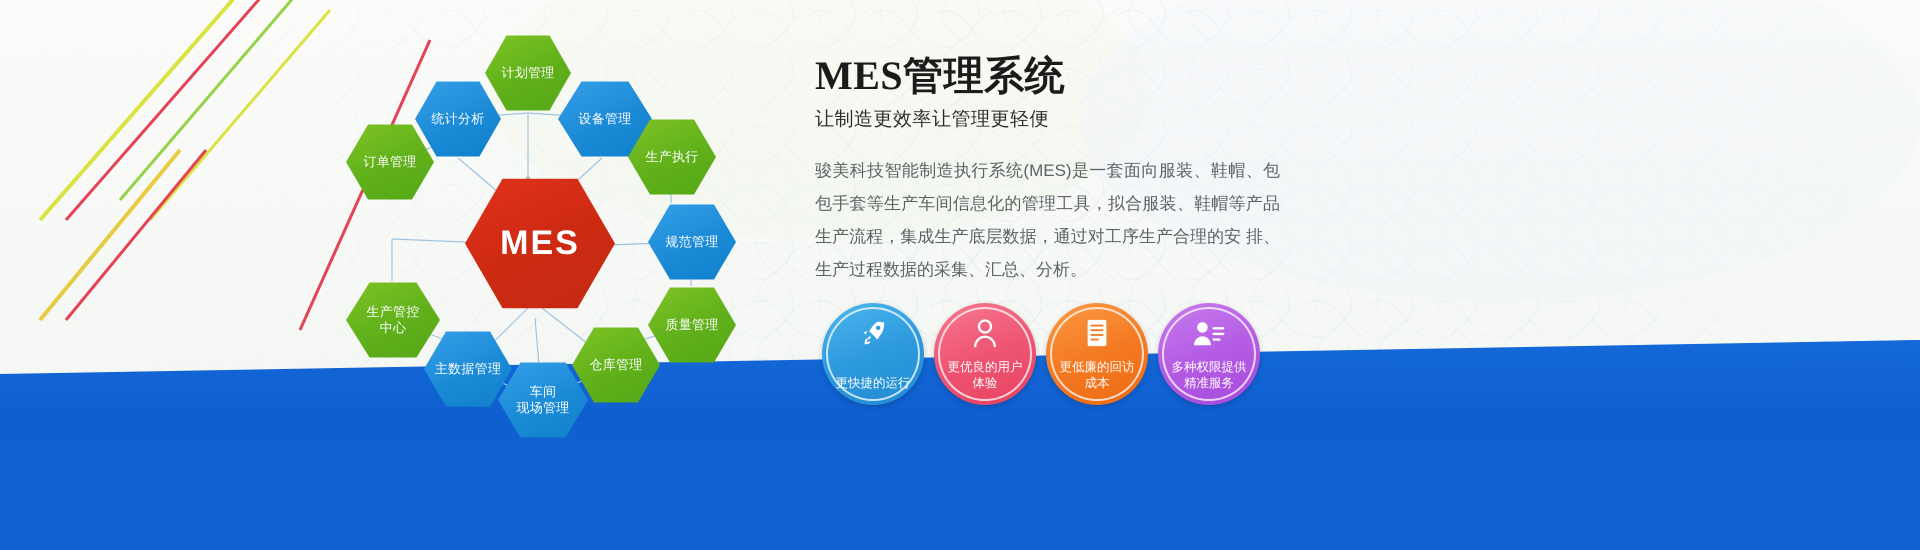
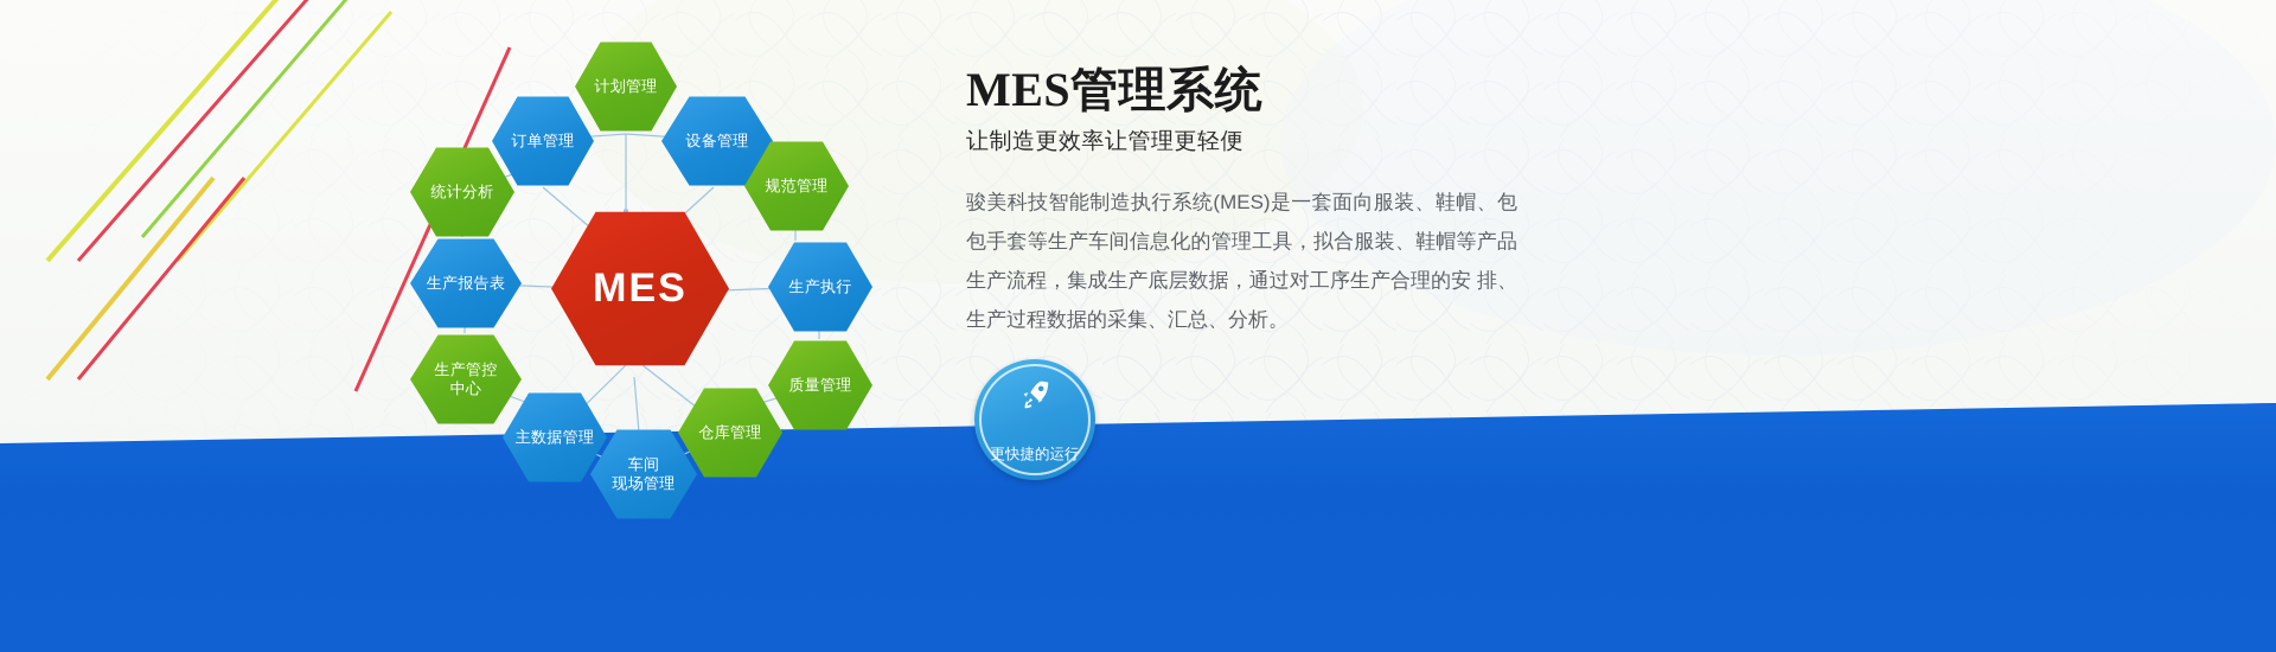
  计划管理
- 统计分析
+ 订单管理
  设备管理
- 订单管理
+ 统计分析
- 生产执行
+ 规范管理
+ 生产报告表
- 规范管理
+ 生产执行
  生产管控
  中心
  质量管理
  主数据管理
  仓库管理
  车间
  现场管理
  MES
  MES管理系统
  让制造更效率让管理更轻便
  骏美科技智能制造执行系统(MES)是一套面向服装、鞋帽、包包手套等生产车间信息化的管理工具，拟合服装、鞋帽等产品生产流程，集成生产底层数据，通过对工序生产合理的安 排、生产过程数据的采集、汇总、分析。
  更快捷的运行
- 更优良的用户
- 体验
- 更低廉的回访
- 成本
- 多种权限提供
- 精准服务
